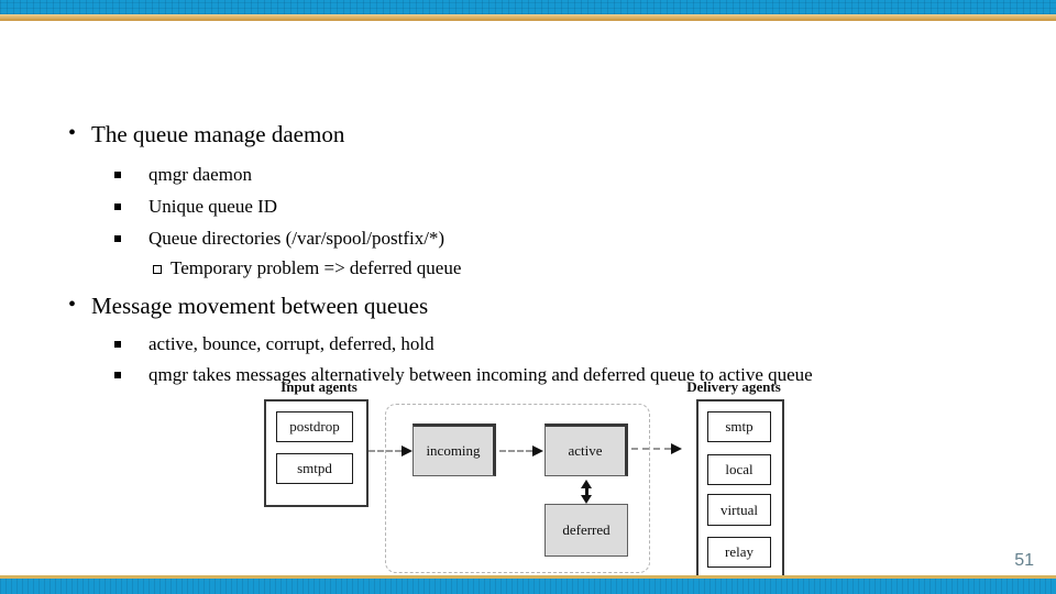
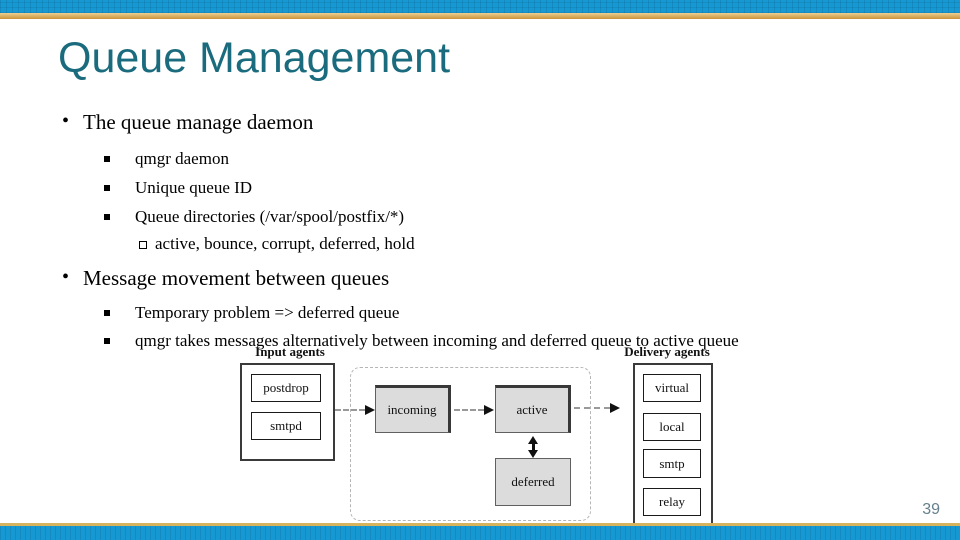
+ Queue Management
  •
  The queue manage daemon
  qmgr daemon
  Unique queue ID
  Queue directories (/var/spool/postfix/*)
- Temporary problem => deferred queue
+ active, bounce, corrupt, deferred, hold
  •
  Message movement between queues
- active, bounce, corrupt, deferred, hold
+ Temporary problem => deferred queue
  qmgr takes messages alternatively between incoming and deferred queue to active queue
  Input agents
  postdrop
  smtpd
  incoming
  active
  deferred
  Delivery agents
- smtp
+ virtual
  local
- virtual
+ smtp
  relay
- 51
+ 39
